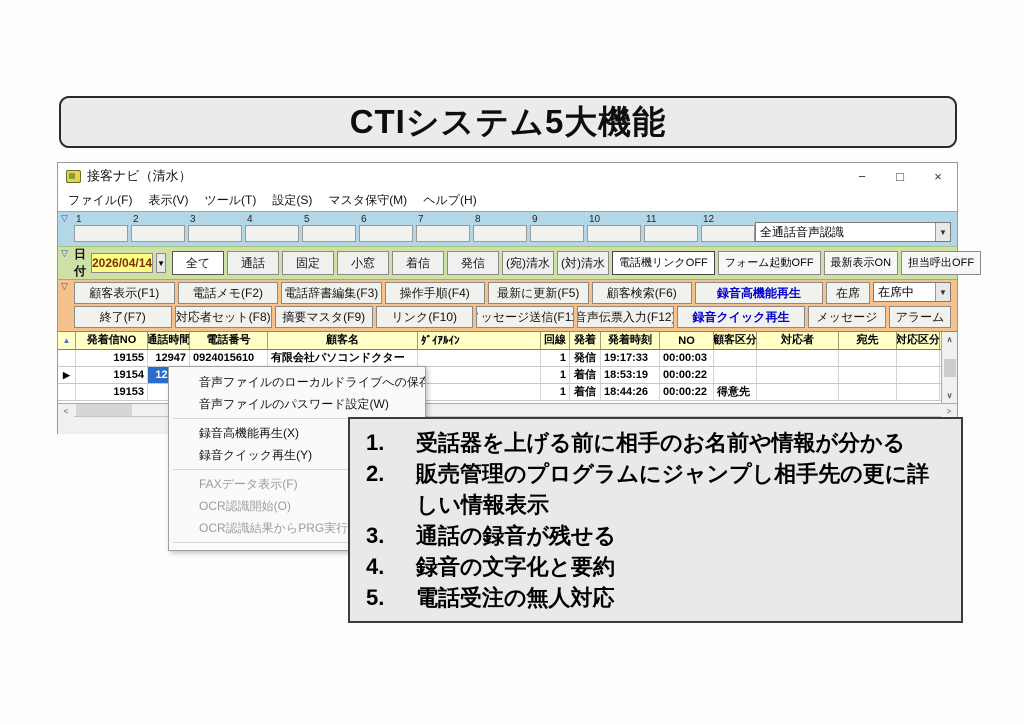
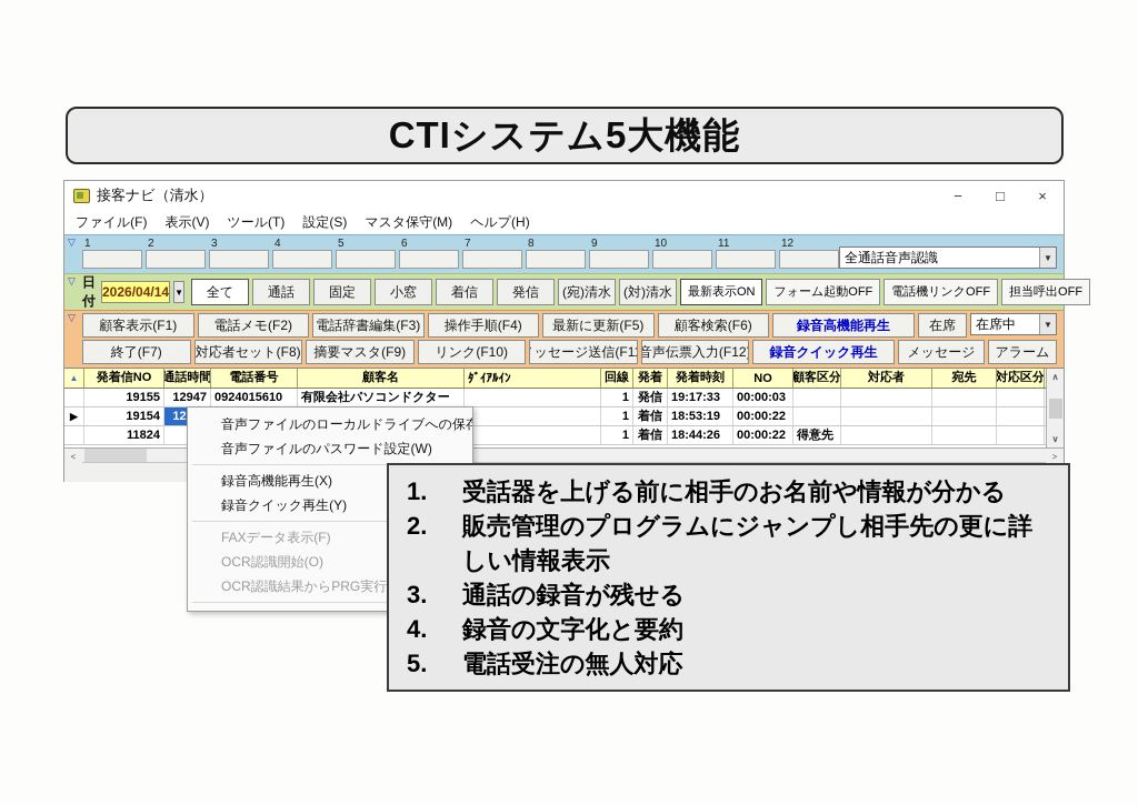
  CTIシステム5大機能
  接客ナビ（清水）
  −
  □
  ×
  ファイル(F)
  表示(V)
  ツール(T)
  設定(S)
  マスタ保守(M)
  ヘルプ(H)
  ▽
  1
  2
  3
  4
  5
  6
  7
  8
  9
  10
  11
  12
  全通話音声認識
  ▼
  ▽
  日付
  2026/04/14
  ▼
  全て
  通話
  固定
  小窓
  着信
  発信
  (宛)清水
  (対)清水
- 電話機リンクOFF
+ 最新表示ON
  フォーム起動OFF
- 最新表示ON
+ 電話機リンクOFF
  担当呼出OFF
  ▽
  顧客表示(F1)
  電話メモ(F2)
  電話辞書編集(F3)
  操作手順(F4)
  最新に更新(F5)
  顧客検索(F6)
  録音高機能再生
  在席
  在席中
  ▼
  終了(F7)
  対応者セット(F8)
  摘要マスタ(F9)
  リンク(F10)
  ッセージ送信(F1
  音声伝票入力(F12)
  録音クイック再生
  メッセージ
  アラーム
  ▲
  発着信NO
  通話時間
  電話番号
  顧客名
  ﾀﾞｲｱﾙｲﾝ
  回線
  発着
  発着時刻
  NO
  顧客区分
  対応者
  宛先
  対応区分
  19155
  12947
  0924015610
  有限会社パソコンドクター
  1
  発信
  19:17:33
  00:00:03
  ▶
  19154
  1
  着信
  18:53:19
  00:00:22
- 19153
+ 11824
  1
  着信
  18:44:26
  00:00:22
  得意先
  ∧
  ∨
  <
  >
  音声ファイルのローカルドライブへの保存
  音声ファイルのパスワード設定(W)
  録音高機能再生(X)
  録音クイック再生(Y)
  FAXデータ表示(F)
  OCR認識開始(O)
  OCR認識結果からPRG実行
  1.
  受話器を上げる前に相手のお名前や情報が分かる
  2.
  販売管理のプログラムにジャンプし相手先の更に詳しい情報表示
  3.
  通話の録音が残せる
  4.
  録音の文字化と要約
  5.
  電話受注の無人対応
